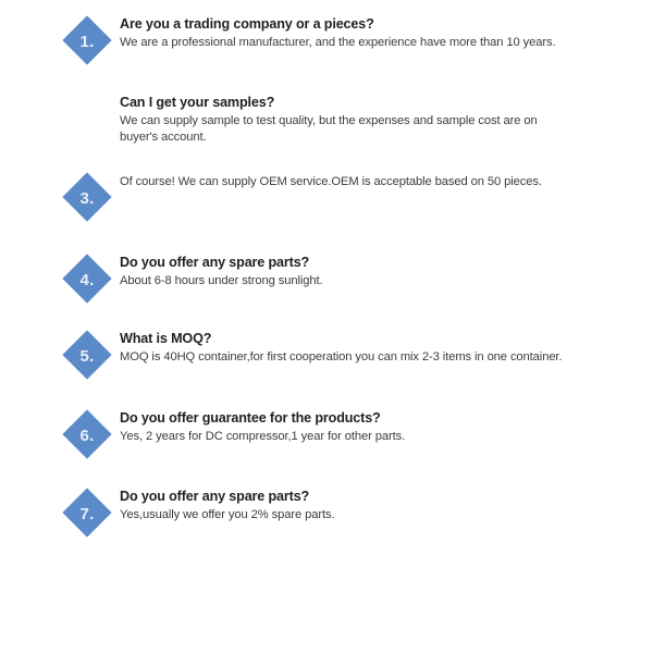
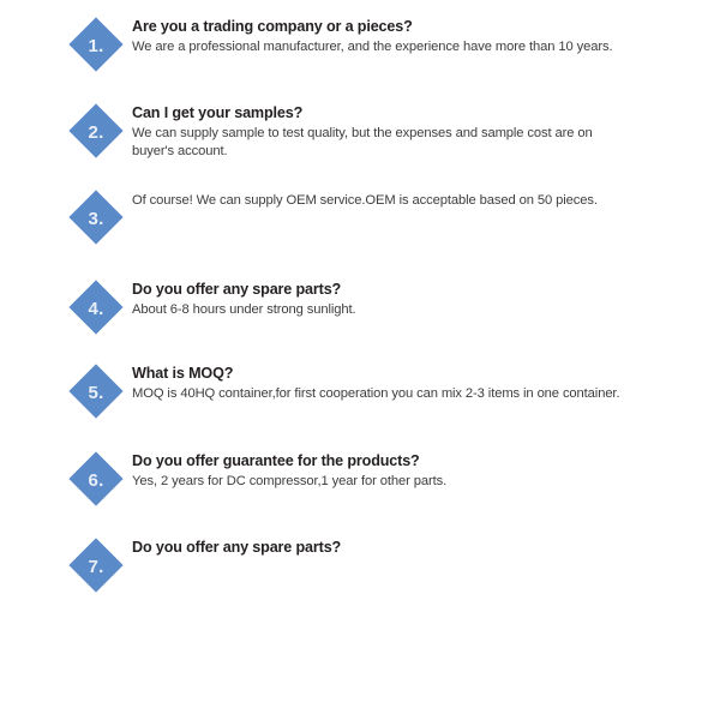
  1.
  Are you a trading company or a pieces?
  We are a professional manufacturer, and the experience have more than 10 years.
+ 2.
  Can I get your samples?
  We can supply sample to test quality, but the expenses and sample cost are on buyer's account.
  3.
  Of course! We can supply OEM service.OEM is acceptable based on 50 pieces.
  4.
  Do you offer any spare parts?
  About 6-8 hours under strong sunlight.
  5.
  What is MOQ?
  MOQ is 40HQ container,for first cooperation you can mix 2-3 items in one container.
  6.
  Do you offer guarantee for the products?
  Yes, 2 years for DC compressor,1 year for other parts.
  7.
  Do you offer any spare parts?
- Yes,usually we offer you 2% spare parts.
